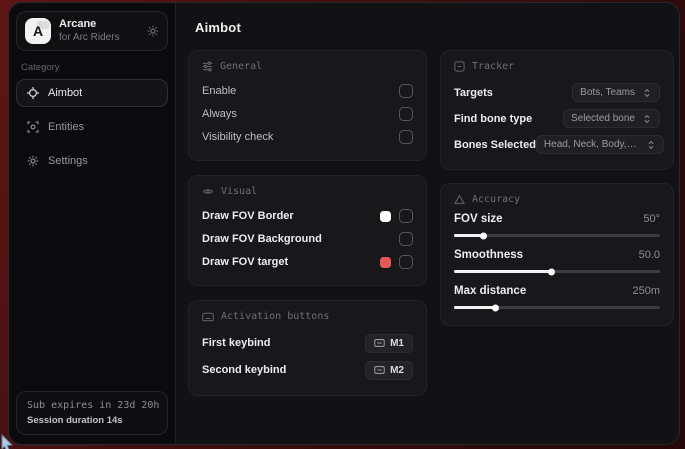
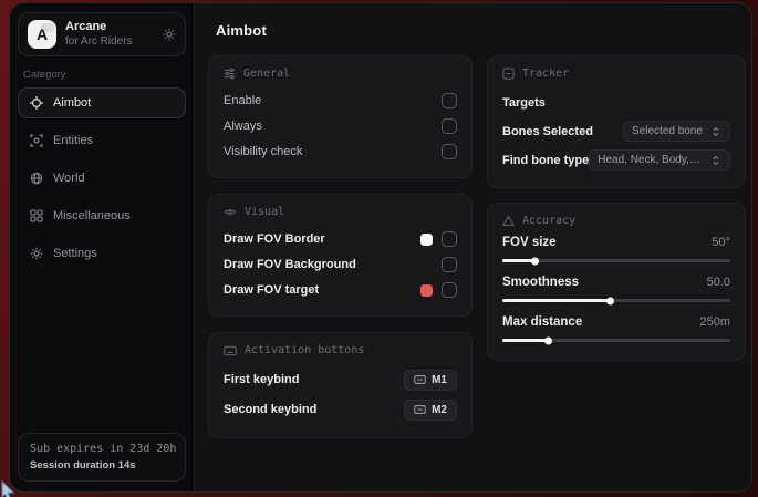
  A
  Arcane
  for Arc Riders
  Category
  Aimbot
  Entities
+ World
+ Miscellaneous
  Settings
  Sub expires in 23d 20h
  Session duration 14s
  Aimbot
  General
  Enable
  Always
  Visibility check
  Visual
  Draw FOV Border
  Draw FOV Background
  Draw FOV target
  Activation buttons
  First keybind
  M1
  Second keybind
  M2
  Tracker
  Targets
- Bots, Teams
- Find bone type
+ Bones Selected
  Selected bone
- Bones Selected
+ Find bone type
  Head, Neck, Body, Pe
  Accuracy
  FOV size
  50°
  Smoothness
  50.0
  Max distance
  250m
